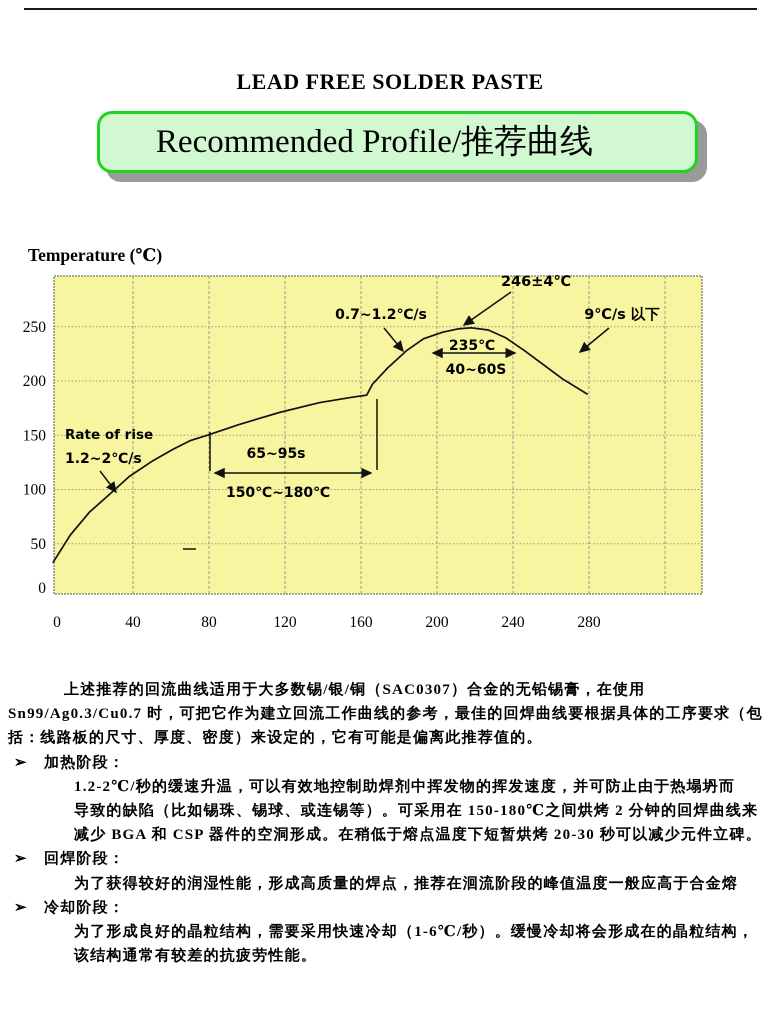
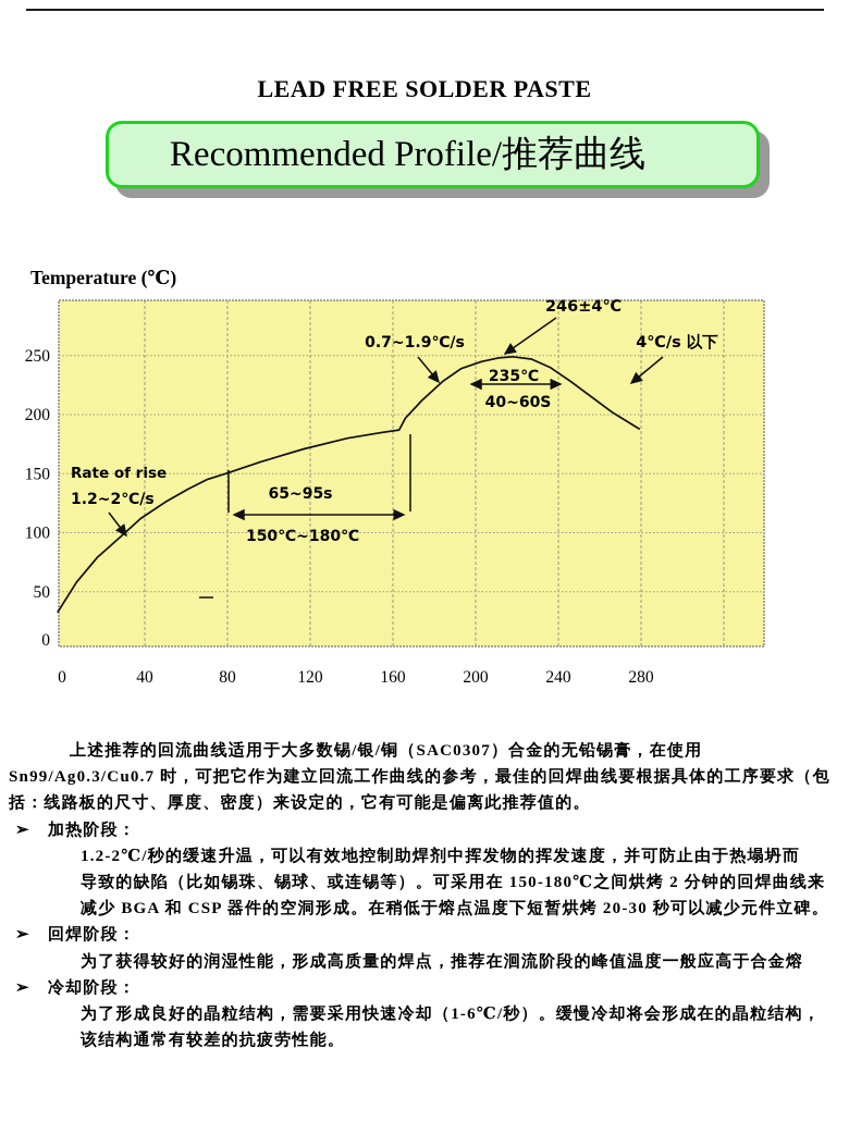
  LEAD FREE SOLDER PASTE
  Recommended Profile/推荐曲线
  Temperature (℃)
  0
  50
  100
  150
  200
  250
  0
  40
  80
  120
  160
  200
  240
  280
  Rate of rise
  1.2~2℃/s
  65~95s
  150℃~180℃
- 0.7~1.2℃/s
+ 0.7~1.9℃/s
  246±4℃
- 9℃/s 以下
+ 4℃/s 以下
  235℃
  40~60S
  上述推荐的回流曲线适用于大多数锡/银/铜（SAC0307）合金的无铅锡膏，在使用
  Sn99/Ag0.3/Cu0.7 时，可把它作为建立回流工作曲线的参考，最佳的回焊曲线要根据具体的工序要求（包
  括：线路板的尺寸、厚度、密度）来设定的，它有可能是偏离此推荐值的。
  ➢ 加热阶段：
  1.2-2℃/秒的缓速升温，可以有效地控制助焊剂中挥发物的挥发速度，并可防止由于热塌坍而
  导致的缺陷（比如锡珠、锡球、或连锡等）。可采用在 150-180℃之间烘烤 2 分钟的回焊曲线来
  减少 BGA 和 CSP 器件的空洞形成。在稍低于熔点温度下短暂烘烤 20-30 秒可以减少元件立碑。
  ➢ 回焊阶段：
  为了获得较好的润湿性能，形成高质量的焊点，推荐在洄流阶段的峰值温度一般应高于合金熔
  ➢ 冷却阶段：
  为了形成良好的晶粒结构，需要采用快速冷却（1-6℃/秒）。缓慢冷却将会形成在的晶粒结构，
  该结构通常有较差的抗疲劳性能。
